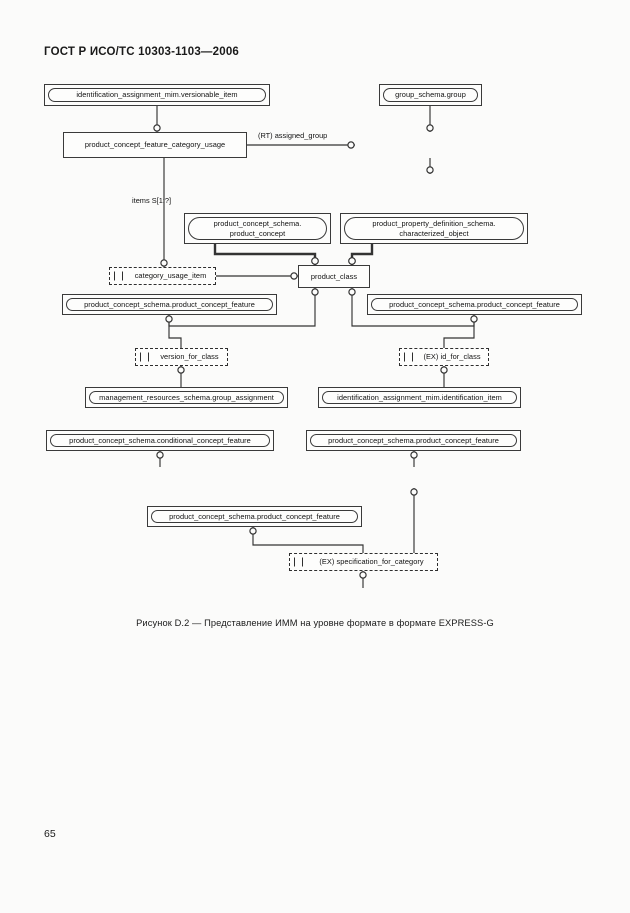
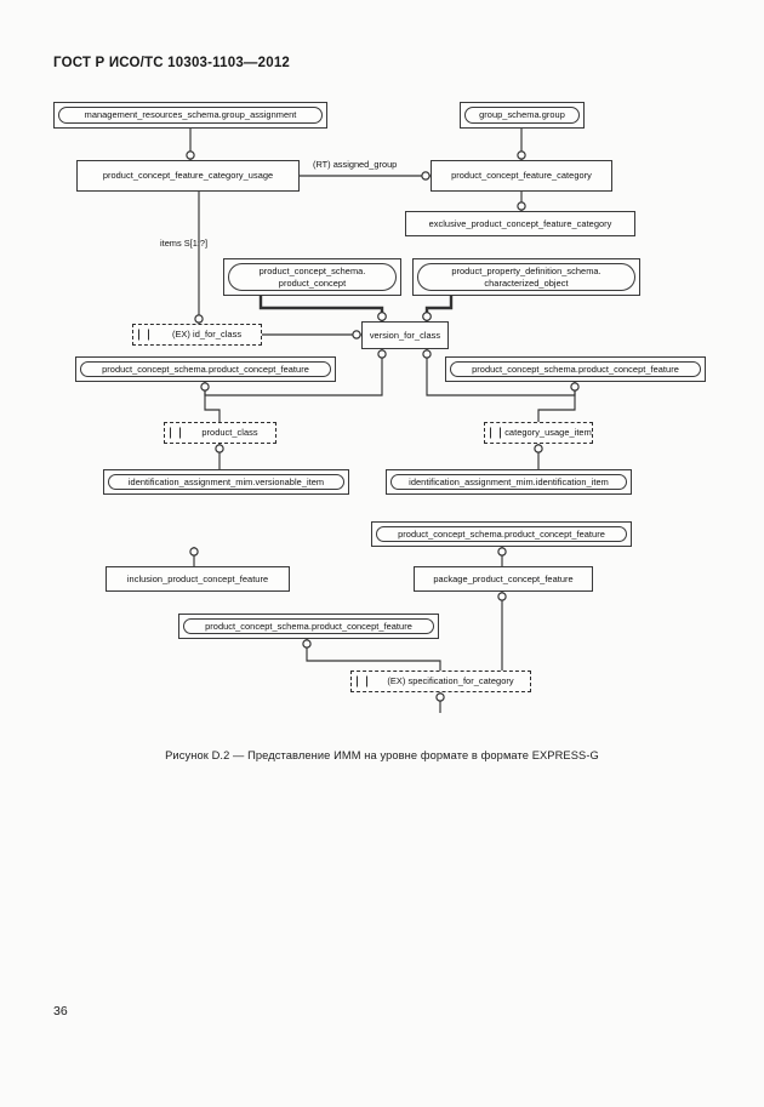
- ГОСТ Р ИСО/ТС 10303-1103—2006
+ ГОСТ Р ИСО/ТС 10303-1103—2012
- identification_assignment_mim.versionable_item
+ management_resources_schema.group_assignment
  group_schema.group
  product_concept_feature_category_usage
+ product_concept_feature_category
+ exclusive_product_concept_feature_category
  product_concept_schema.
  product_concept
  product_property_definition_schema.
  characterized_object
- category_usage_item
+ (EX) id_for_class
- product_class
+ version_for_class
  product_concept_schema.product_concept_feature
  product_concept_schema.product_concept_feature
- version_for_class
+ product_class
- (EX) id_for_class
+ category_usage_item
- management_resources_schema.group_assignment
+ identification_assignment_mim.versionable_item
  identification_assignment_mim.identification_item
- product_concept_schema.conditional_concept_feature
  product_concept_schema.product_concept_feature
+ inclusion_product_concept_feature
+ package_product_concept_feature
  product_concept_schema.product_concept_feature
  (EX) specification_for_category
  (RT) assigned_group
  items S[1:?]
  Рисунок D.2 — Представление ИММ на уровне формате в формате EXPRESS-G
- 65
+ 36
